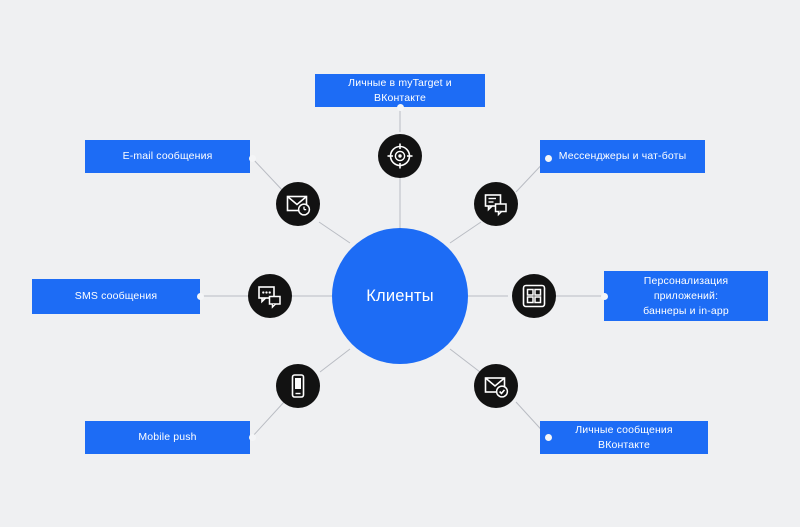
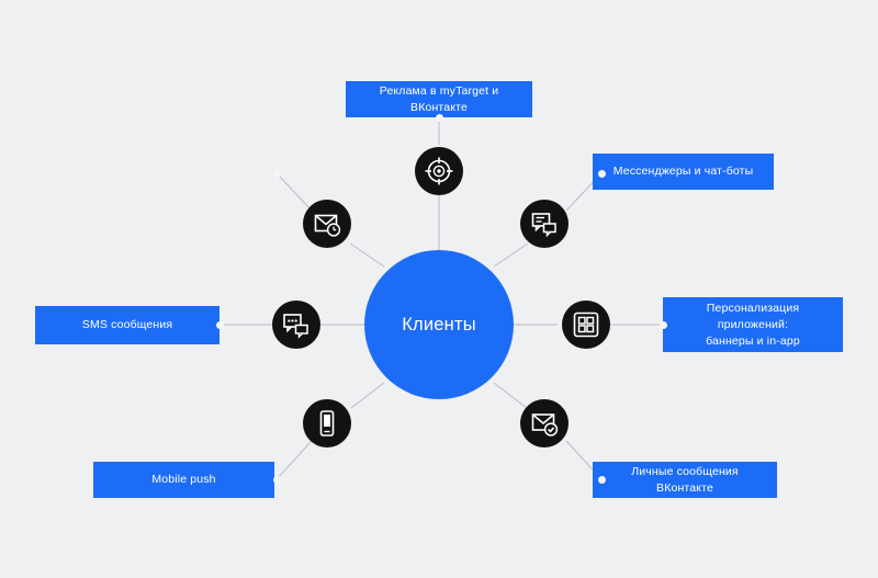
  Клиенты
- Личные в myTarget и ВКонтакте
+ Реклама в myTarget и ВКонтакте
- E-mail сообщения
  Мессенджеры и чат-боты
  SMS сообщения
  Персонализация приложений:
  баннеры и in-app
  Mobile push
  Личные сообщения ВКонтакте
